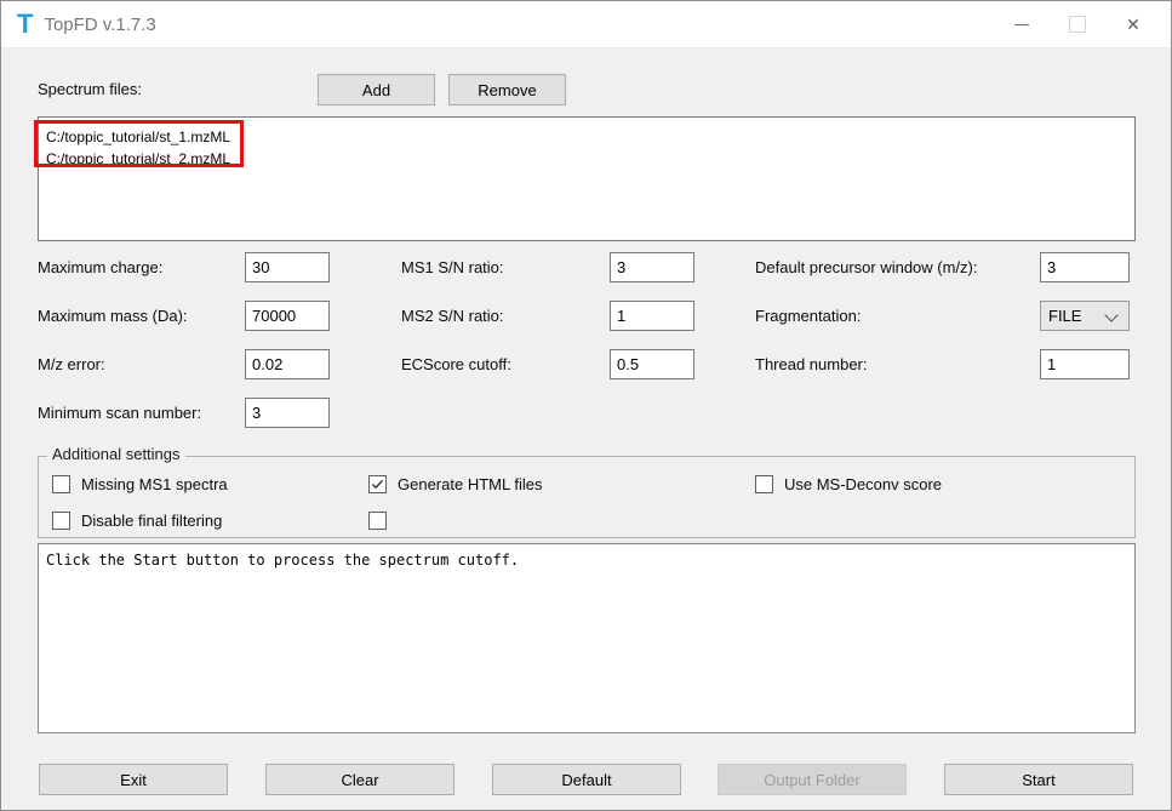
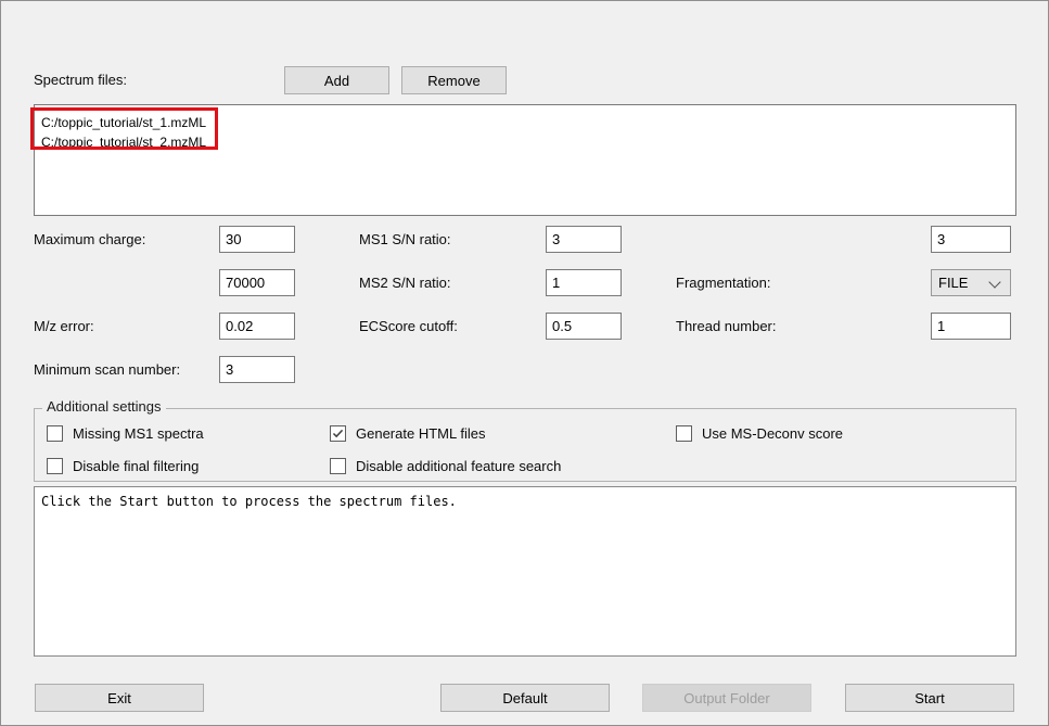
- T
- TopFD v.1.7.3
- ✕
  Spectrum files:
  Add
  Remove
  C:/toppic_tutorial/st_1.mzML
  C:/toppic_tutorial/st_2.mzML
  Maximum charge:
  30
- Maximum mass (Da):
  70000
  M/z error:
  0.02
  Minimum scan number:
  3
  MS1 S/N ratio:
  3
  MS2 S/N ratio:
  1
  ECScore cutoff:
  0.5
- Default precursor window (m/z):
  3
  Fragmentation:
  FILE
  Thread number:
  1
  Additional settings
  Missing MS1 spectra
  Disable final filtering
  Generate HTML files
+ Disable additional feature search
  Use MS-Deconv score
- Click the Start button to process the spectrum cutoff.
+ Click the Start button to process the spectrum files.
  Exit
- Clear
  Default
  Output Folder
  Start
